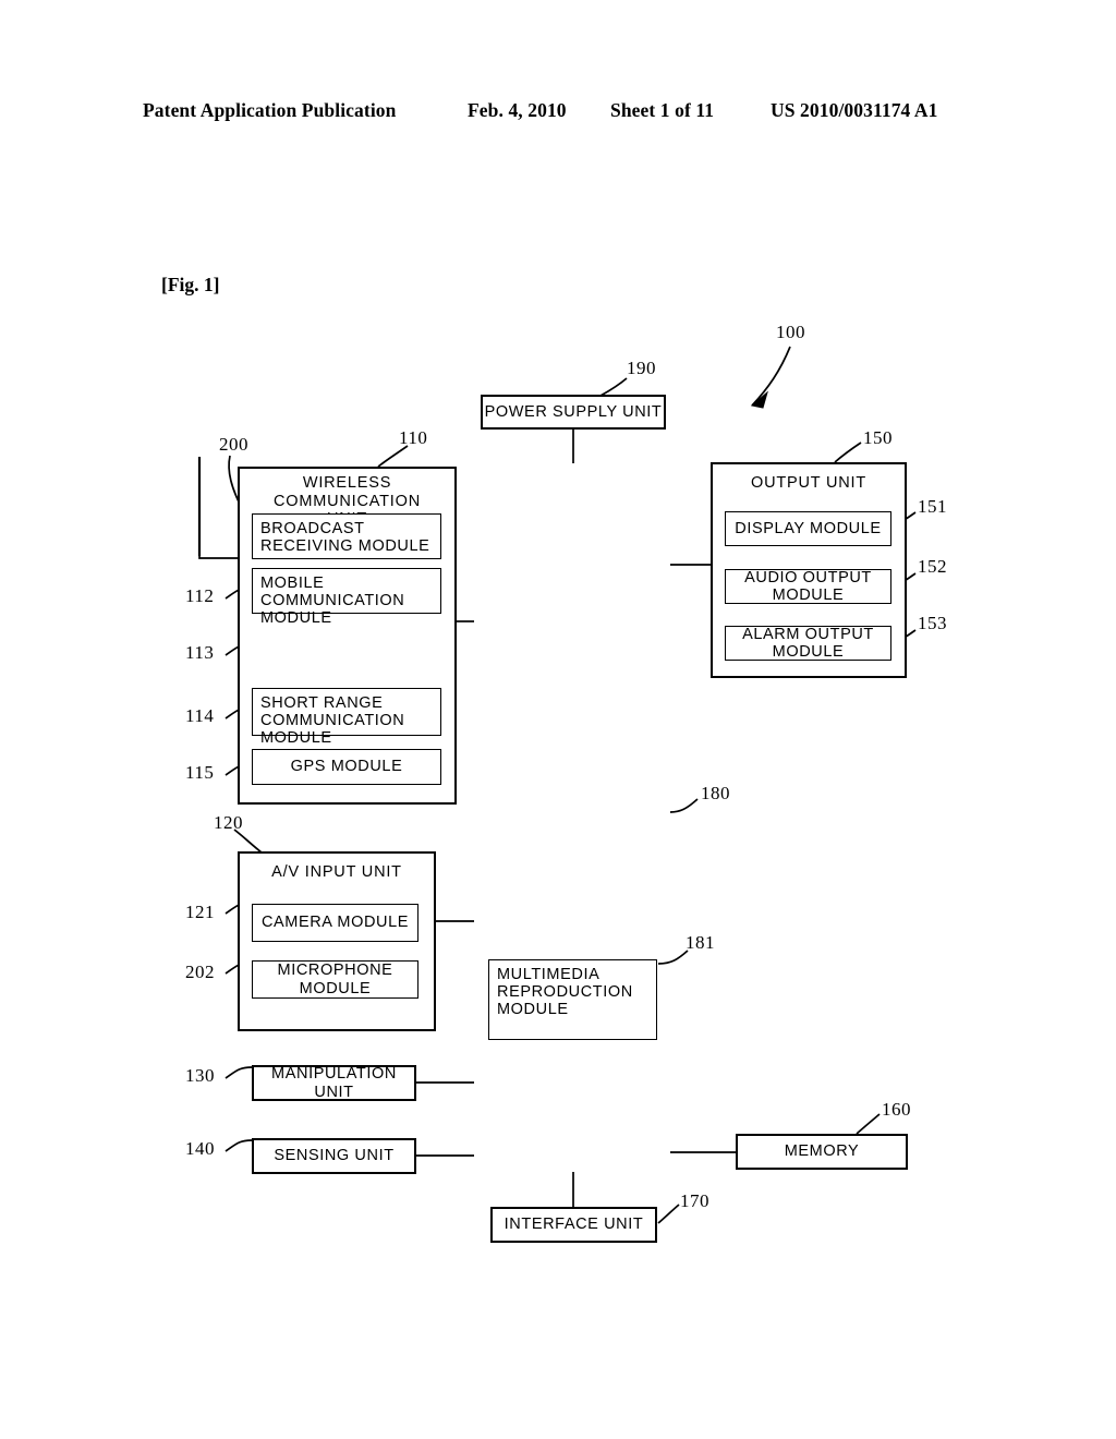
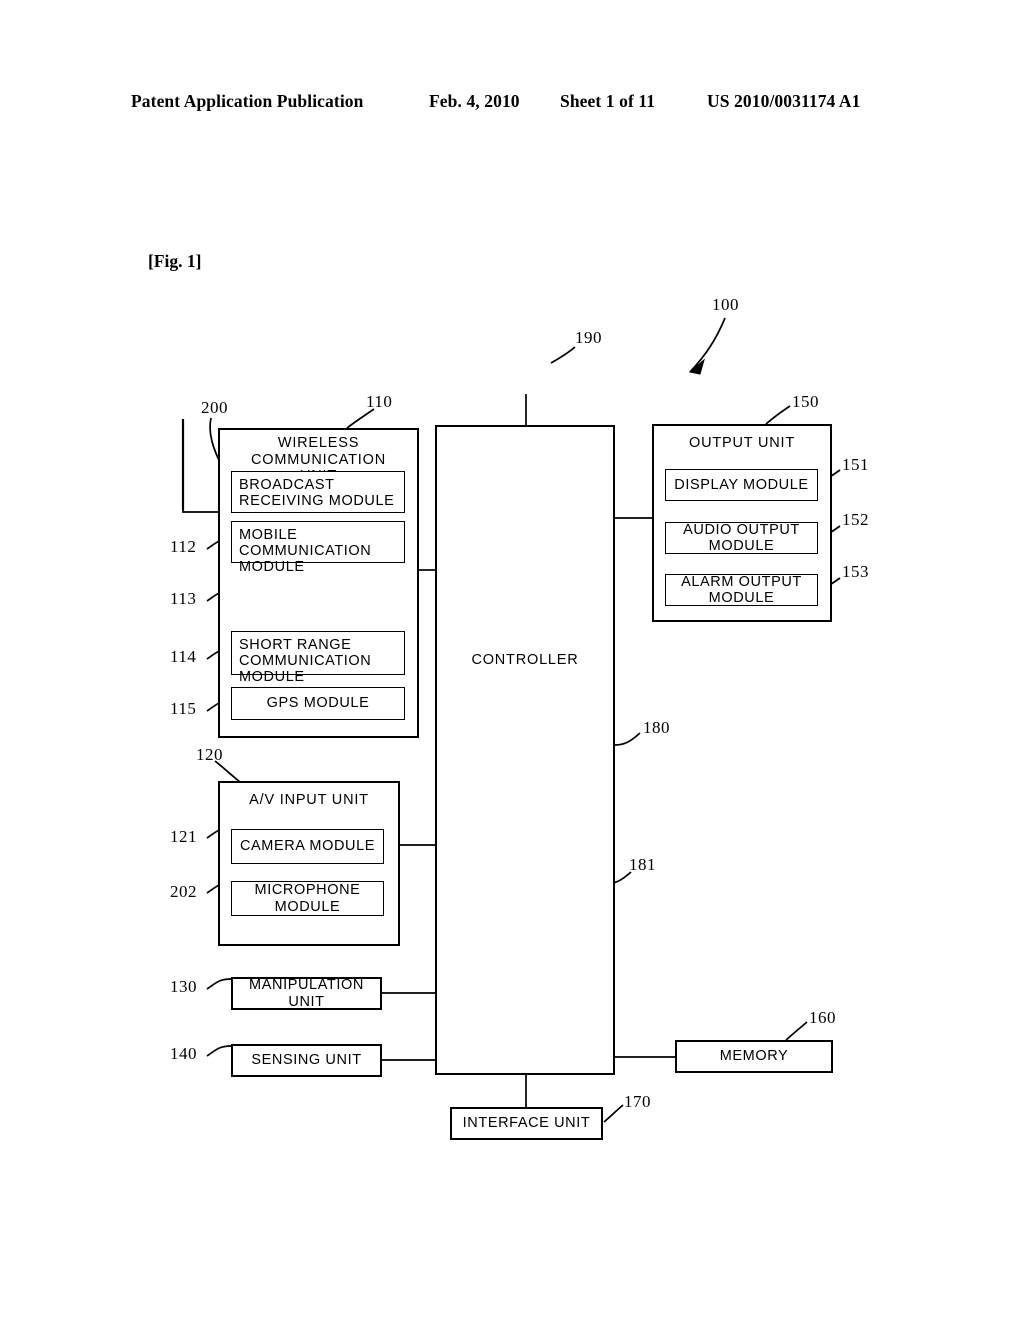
  Patent Application Publication
  Feb. 4, 2010
  Sheet 1 of 11
  US 2010/0031174 A1
  [Fig. 1]
- POWER SUPPLY UNIT
  190
  100
  WIRELESS COMMUNICATION
  110
  200
  BROADCAST
  RECEIVING MODULE
  MOBILE
  COMMUNICATION MODULE
  112
  113
  SHORT RANGE
  COMMUNICATION MODULE
  114
  GPS MODULE
  115
  A/V INPUT UNIT
  120
  CAMERA MODULE
  121
  MICROPHONE MODULE
  202
  MANIPULATION UNIT
  130
  SENSING UNIT
  140
+ CONTROLLER
  180
- MULTIMEDIA
- REPRODUCTION
- MODULE
  181
  OUTPUT UNIT
  150
  DISPLAY MODULE
  151
  AUDIO OUTPUT MODULE
  152
  ALARM OUTPUT MODULE
  153
  MEMORY
  160
  INTERFACE UNIT
  170
